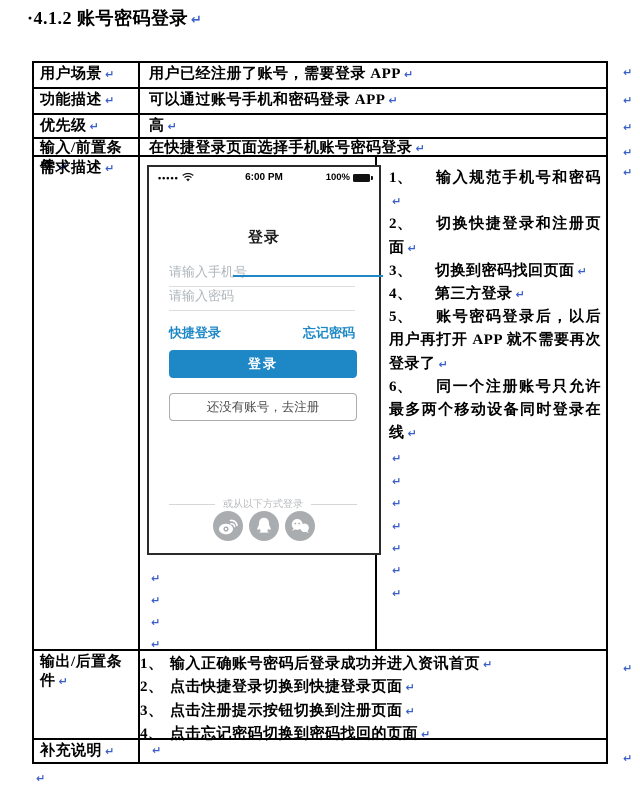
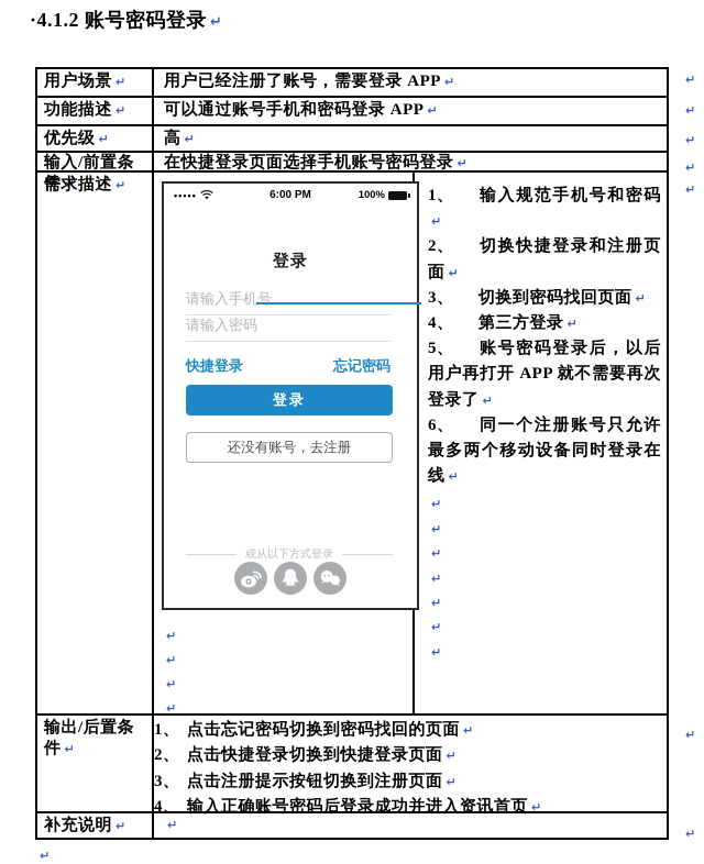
  ·4.1.2 账号密码登录 ↵
  用户场景 ↵
  用户已经注册了账号，需要登录 APP ↵
  功能描述 ↵
  可以通过账号手机和密码登录 APP ↵
  优先级 ↵
  高 ↵
  输入/前置条件 ↵
  在快捷登录页面选择手机账号密码登录 ↵
  需求描述 ↵
  ↵
  ↵
  ↵
  ↵
  输出/后置条件 ↵
- 1、 输入正确账号密码后登录成功并进入资讯首页 ↵
+ 1、 点击忘记密码切换到密码找回的页面 ↵
  2、 点击快捷登录切换到快捷登录页面 ↵
  3、 点击注册提示按钮切换到注册页面 ↵
- 4、 点击忘记密码切换到密码找回的页面 ↵
+ 4、 输入正确账号密码后登录成功并进入资讯首页 ↵
  补充说明 ↵
  ↵
  1、 输入规范手机号和密码↵
  2、 切换快捷登录和注册页面 ↵
  3、 切换到密码找回页面 ↵
  4、 第三方登录 ↵
  5、 账号密码登录后，以后用户再打开 APP 就不需要再次登录了 ↵
  6、 同一个注册账号只允许最多两个移动设备同时登录在线 ↵
  ↵
  ↵
  ↵
  ↵
  ↵
  ↵
  ↵
  •••••
  6:00 PM
  100%
  登录
  请输入手机号
  请输入密码
  快捷登录
  忘记密码
  登录
  还没有账号，去注册
  或从以下方式登录
  ↵
  ↵
  ↵
  ↵
  ↵
  ↵
  ↵
  ↵
